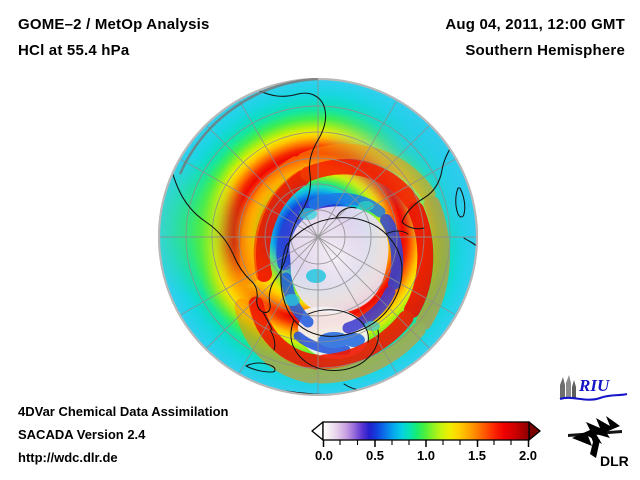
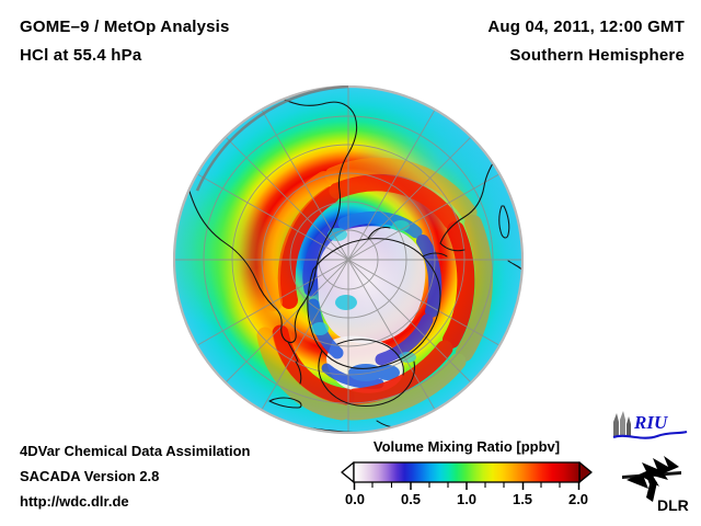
- GOME–2 / MetOp Analysis
+ GOME–9 / MetOp Analysis
  HCl at 55.4 hPa
  Aug 04, 2011, 12:00 GMT
  Southern Hemisphere
+ Volume Mixing Ratio [ppbv]
  0.0
  0.5
  1.0
  1.5
  2.0
  4DVar Chemical Data Assimilation
- SACADA Version 2.4
+ SACADA Version 2.8
  http://wdc.dlr.de
  RIU
  DLR
